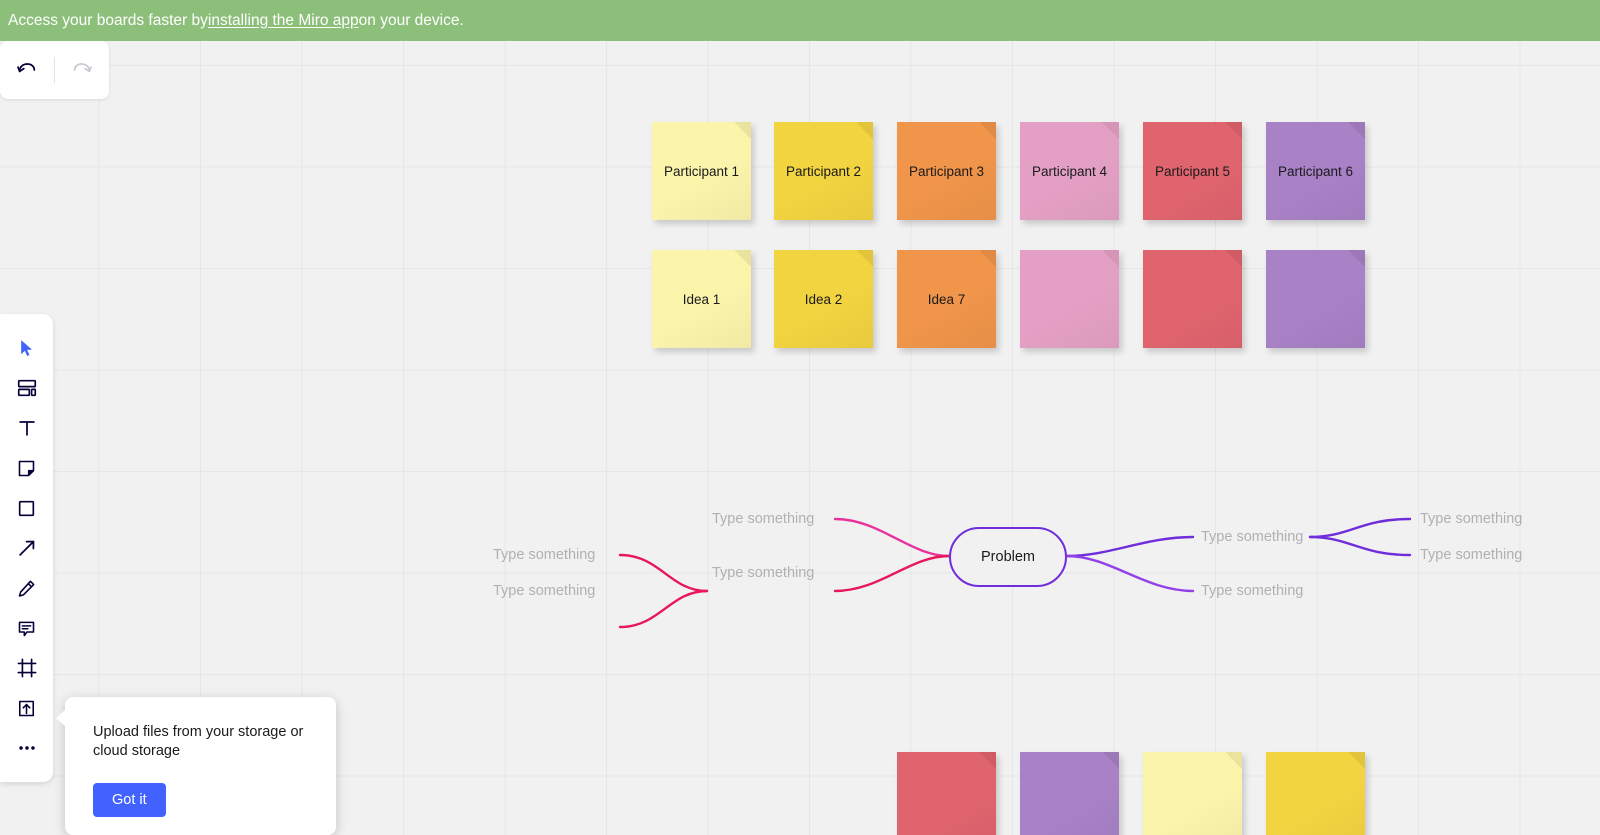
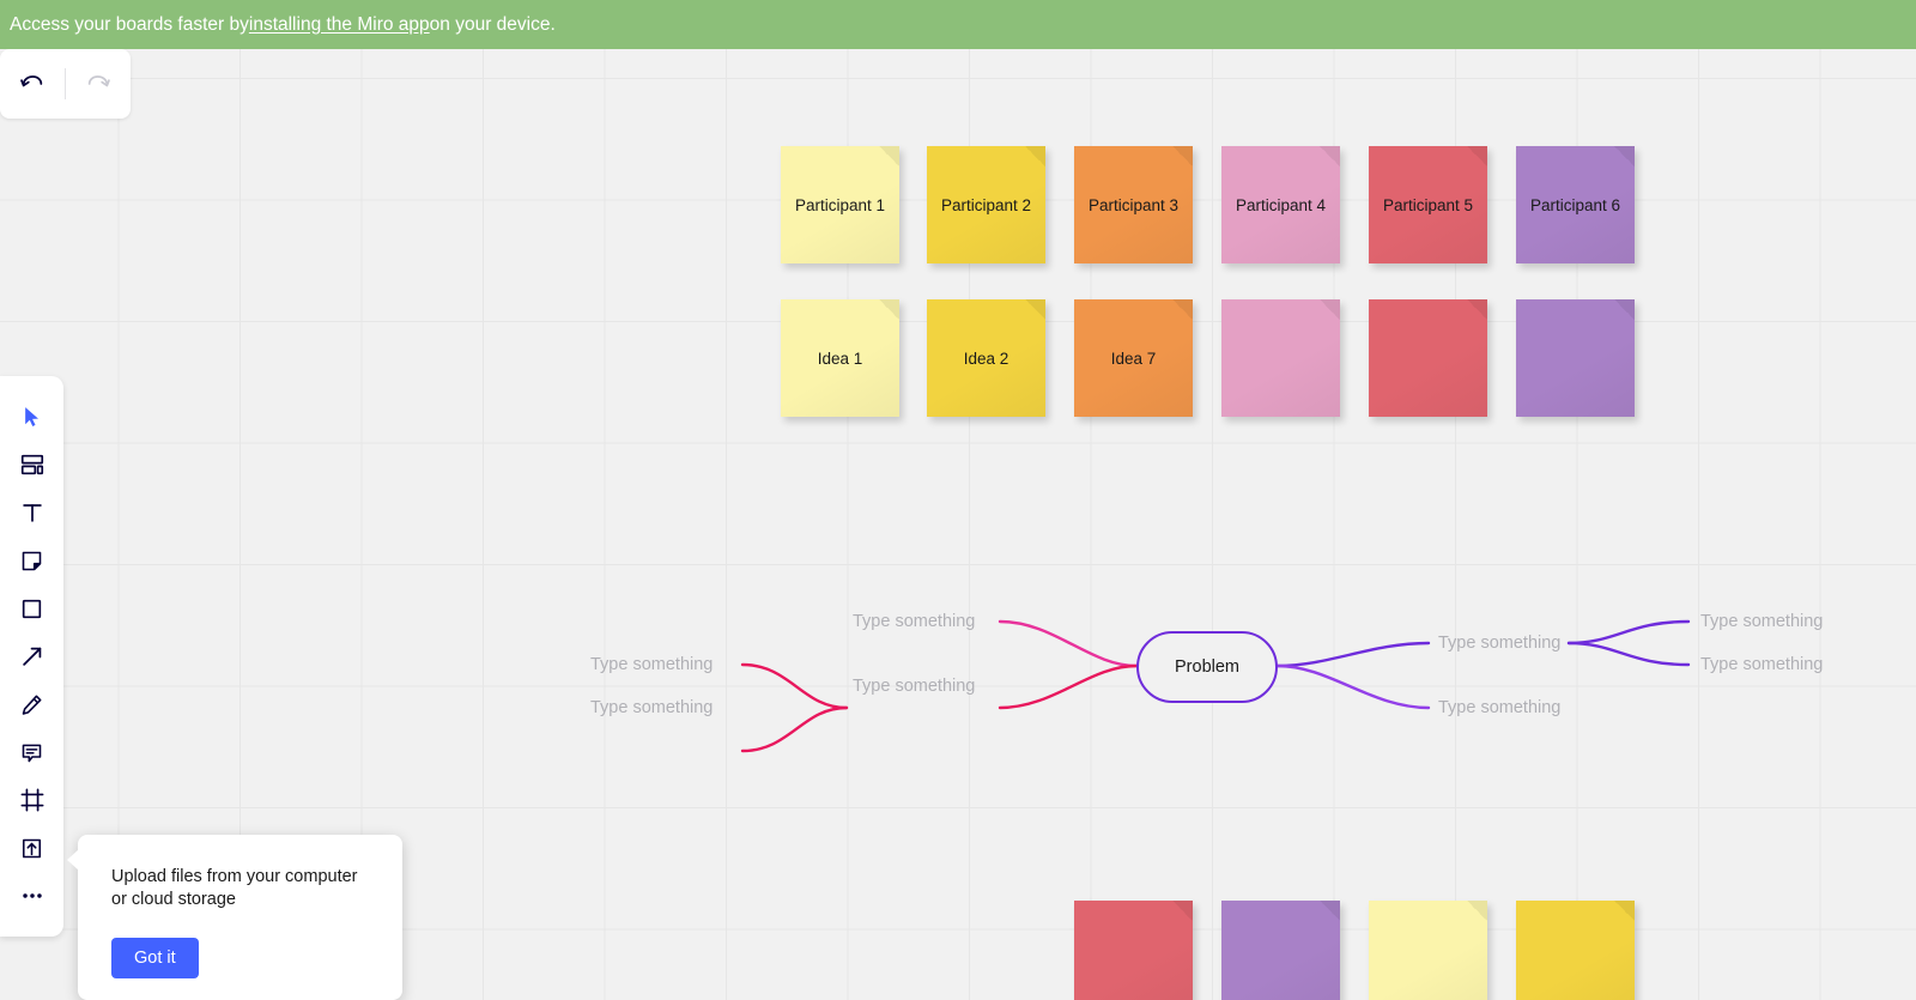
  Problem
  Type something
  Type something
  Type something
  Type something
  Type something
  Type something
  Type something
  Type something
  Participant 1
  Participant 2
  Participant 3
  Participant 4
  Participant 5
  Participant 6
  Idea 1
  Idea 2
  Idea 7
  Access your boards faster by
  installing the Miro app
  on your device.
- Upload files from your storage or cloud storage
+ Upload files from your computer or cloud storage
  Got it
